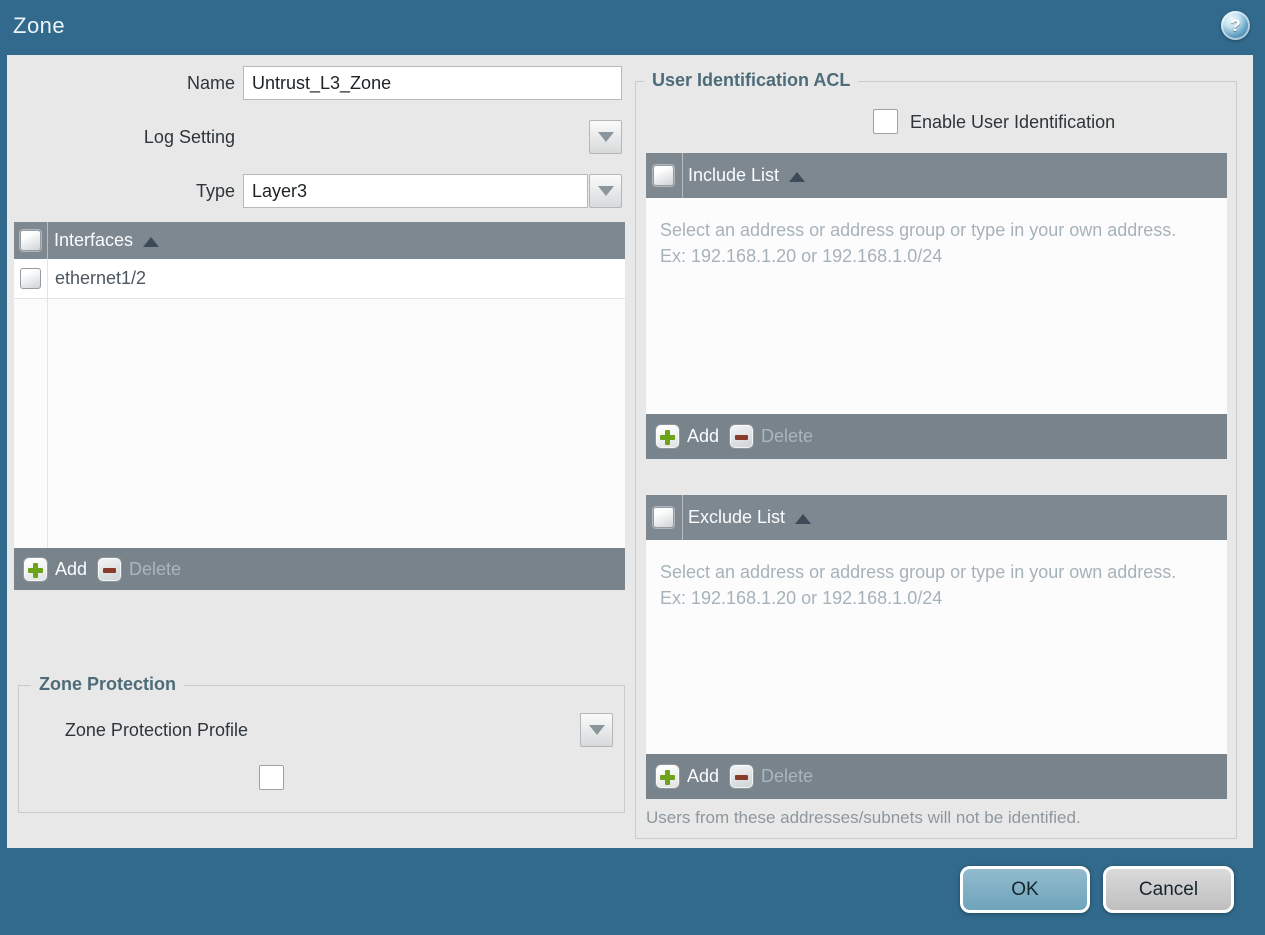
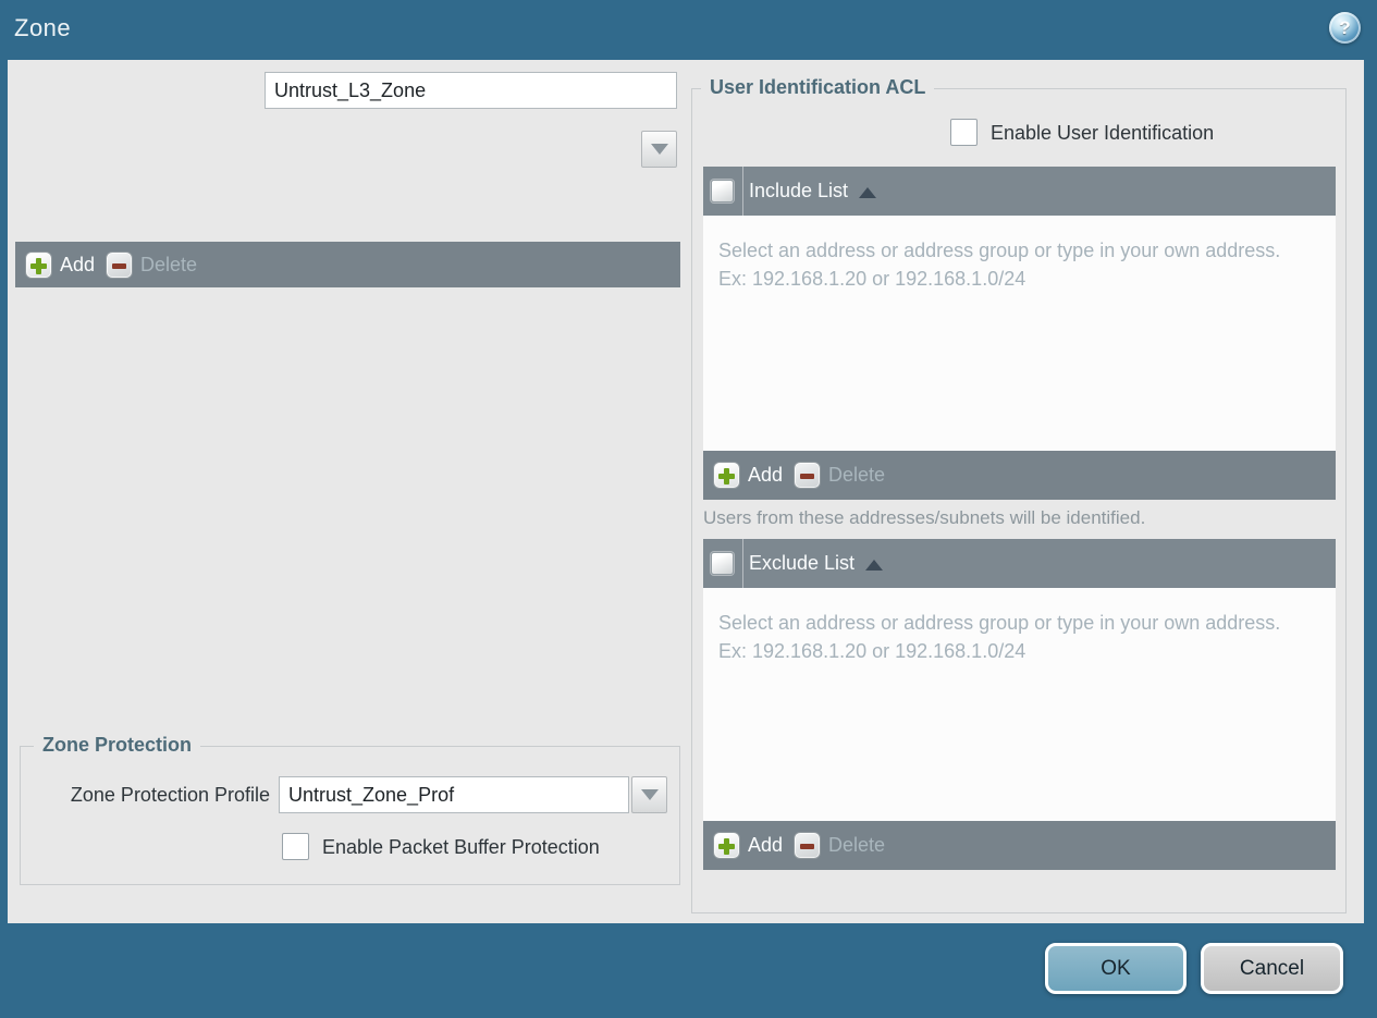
  Zone
  ?
- Name
  Untrust_L3_Zone
- Log Setting
- Type
- Layer3
- Interfaces
- ethernet1/2
  Add
  Delete
  Zone Protection
  Zone Protection Profile
+ Untrust_Zone_Prof
+ Enable Packet Buffer Protection
  User Identification ACL
  Enable User Identification
  Include List
  Select an address or address group or type in your own address. Ex: 192.168.1.20 or 192.168.1.0/24
  Add
  Delete
+ Users from these addresses/subnets will be identified.
  Exclude List
  Select an address or address group or type in your own address. Ex: 192.168.1.20 or 192.168.1.0/24
  Add
  Delete
- Users from these addresses/subnets will not be identified.
  OK
  Cancel
